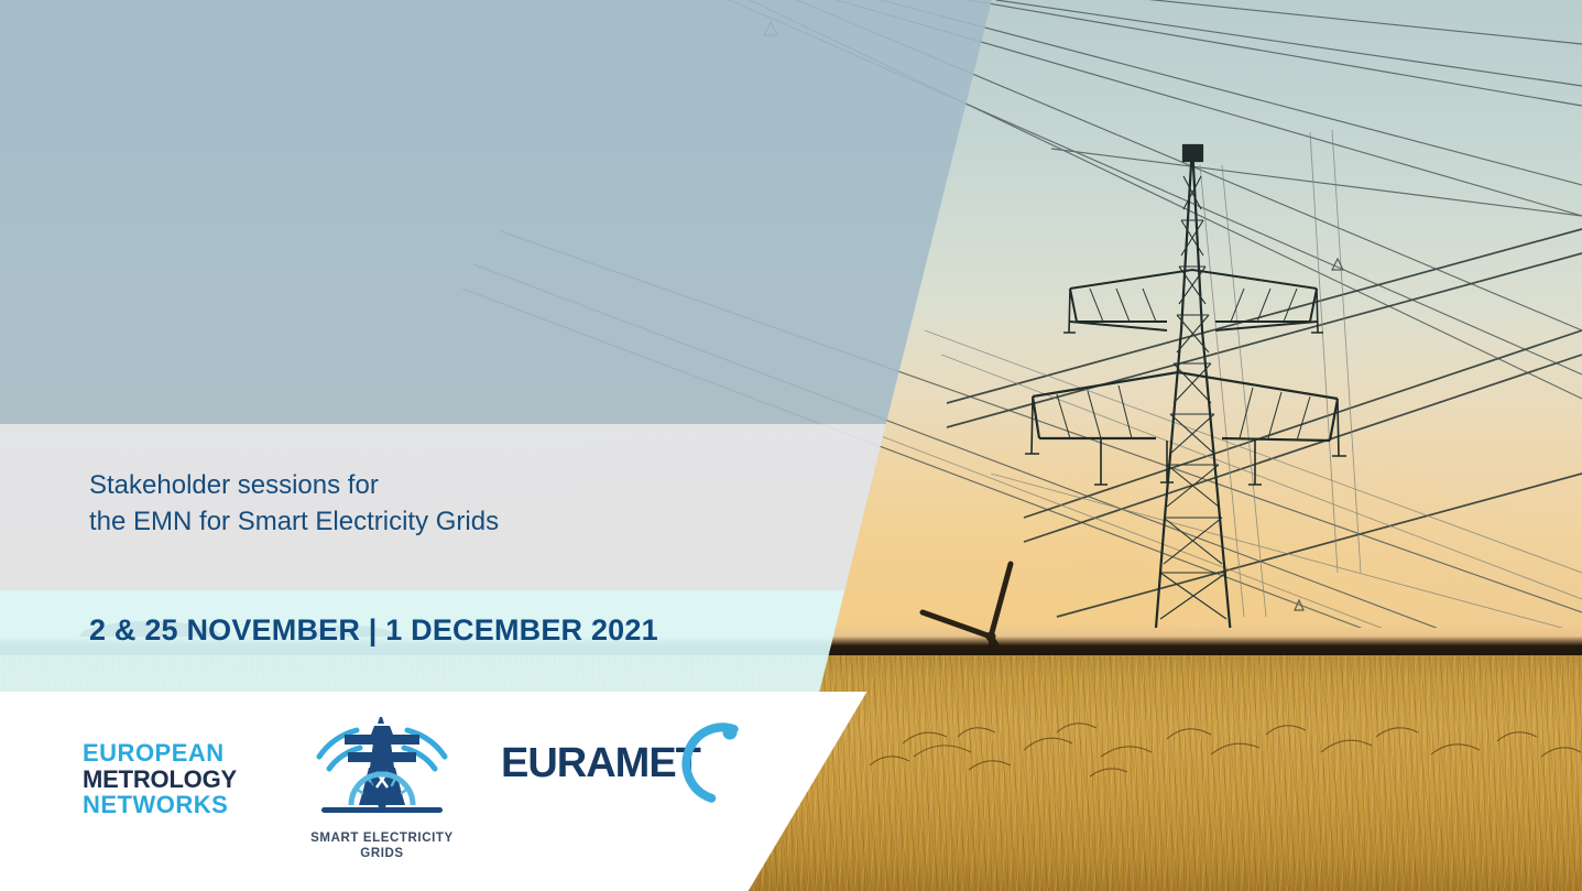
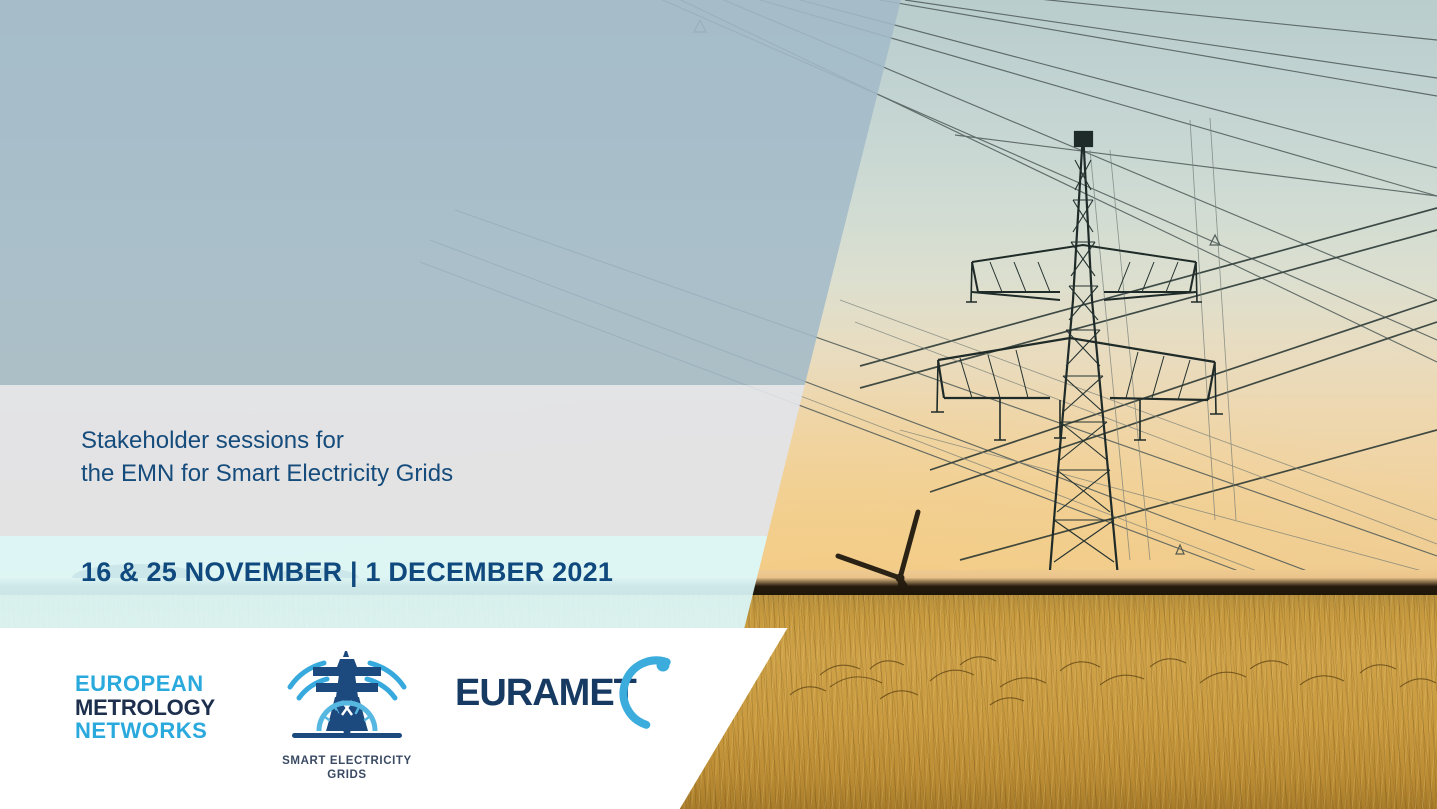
  Stakeholder sessions for
  the EMN for Smart Electricity Grids
- 2 & 25 NOVEMBER | 1 DECEMBER 2021
+ 16 & 25 NOVEMBER | 1 DECEMBER 2021
  EUROPEAN
  METROLOGY
  NETWORKS
  SMART ELECTRICITY
  GRIDS
  EURAME
